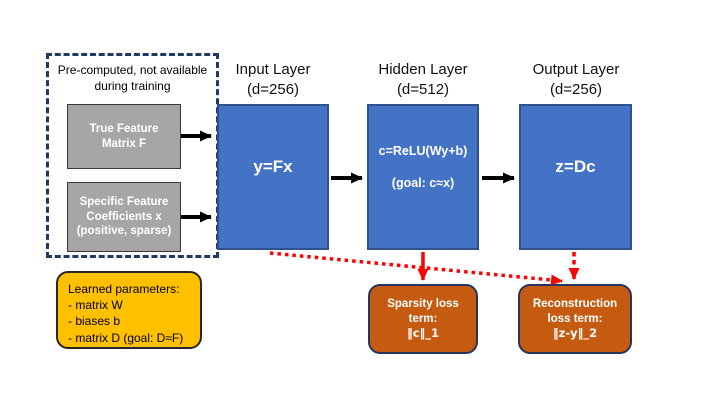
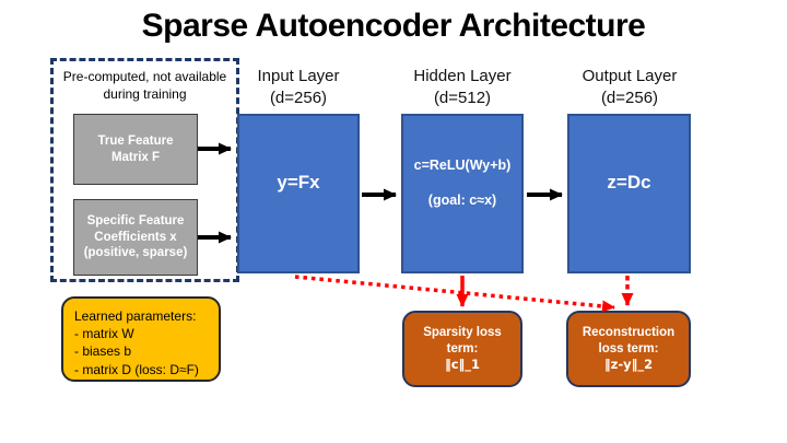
+ Sparse Autoencoder Architecture
  Pre-computed, not available during training
  True Feature Matrix F
  Specific Feature Coefficients x (positive, sparse)
  Input Layer
  (d=256)
  Hidden Layer
  (d=512)
  Output Layer
  (d=256)
  y=Fx
  c=ReLU(Wy+b)
  (goal: c≈x)
  z=Dc
  Learned parameters:
  - matrix W
  - biases b
- - matrix D (goal: D≈F)
+ - matrix D (loss: D≈F)
  Sparsity loss term:
  ‖c‖_1
  Reconstruction loss term:
  ‖z-y‖_2
